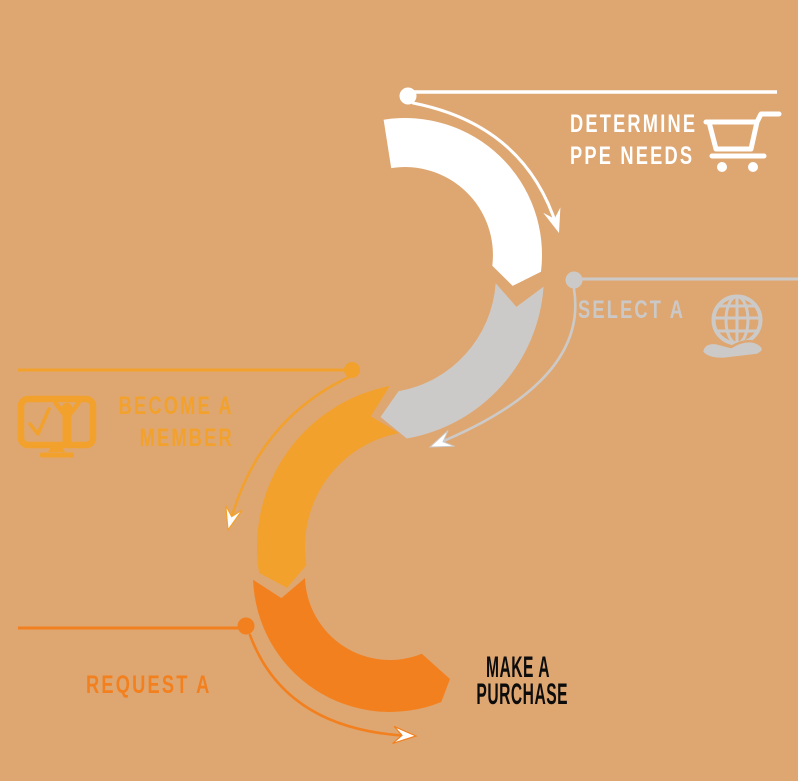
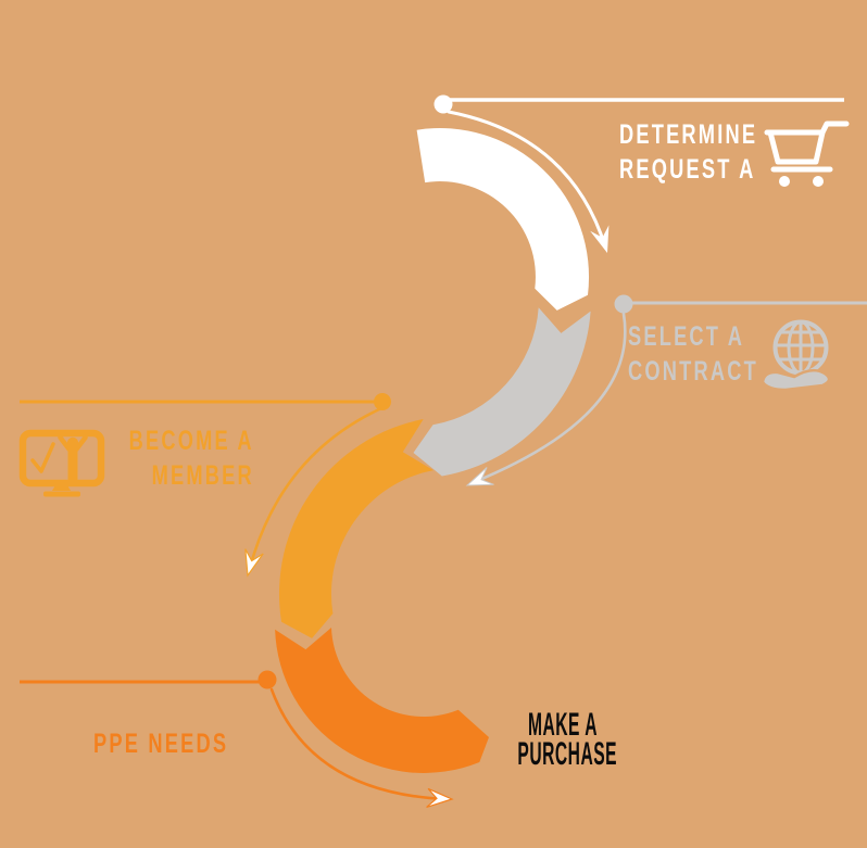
  DETERMINE
- PPE NEEDS
+ REQUEST A
  SELECT A
+ CONTRACT
  BECOME A
  MEMBER
- REQUEST A
+ PPE NEEDS
  MAKE A
  PURCHASE
